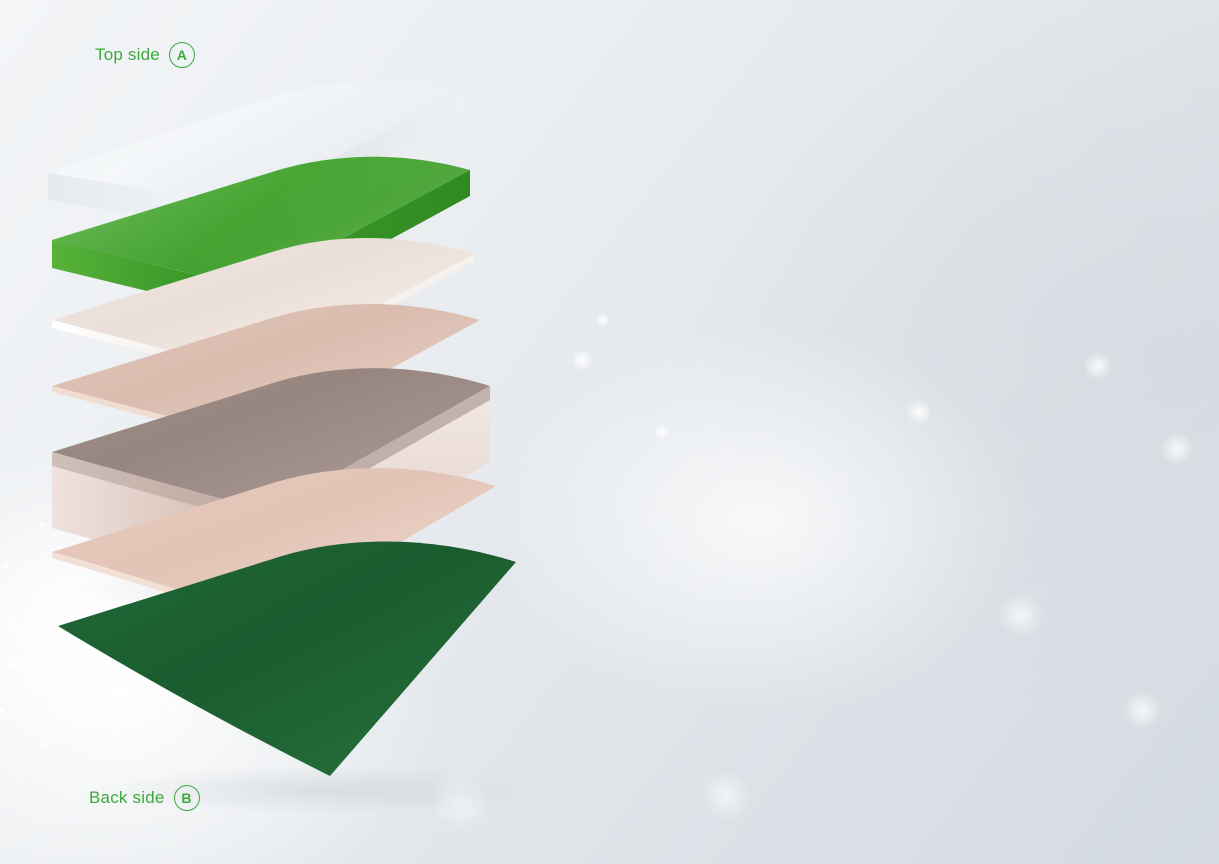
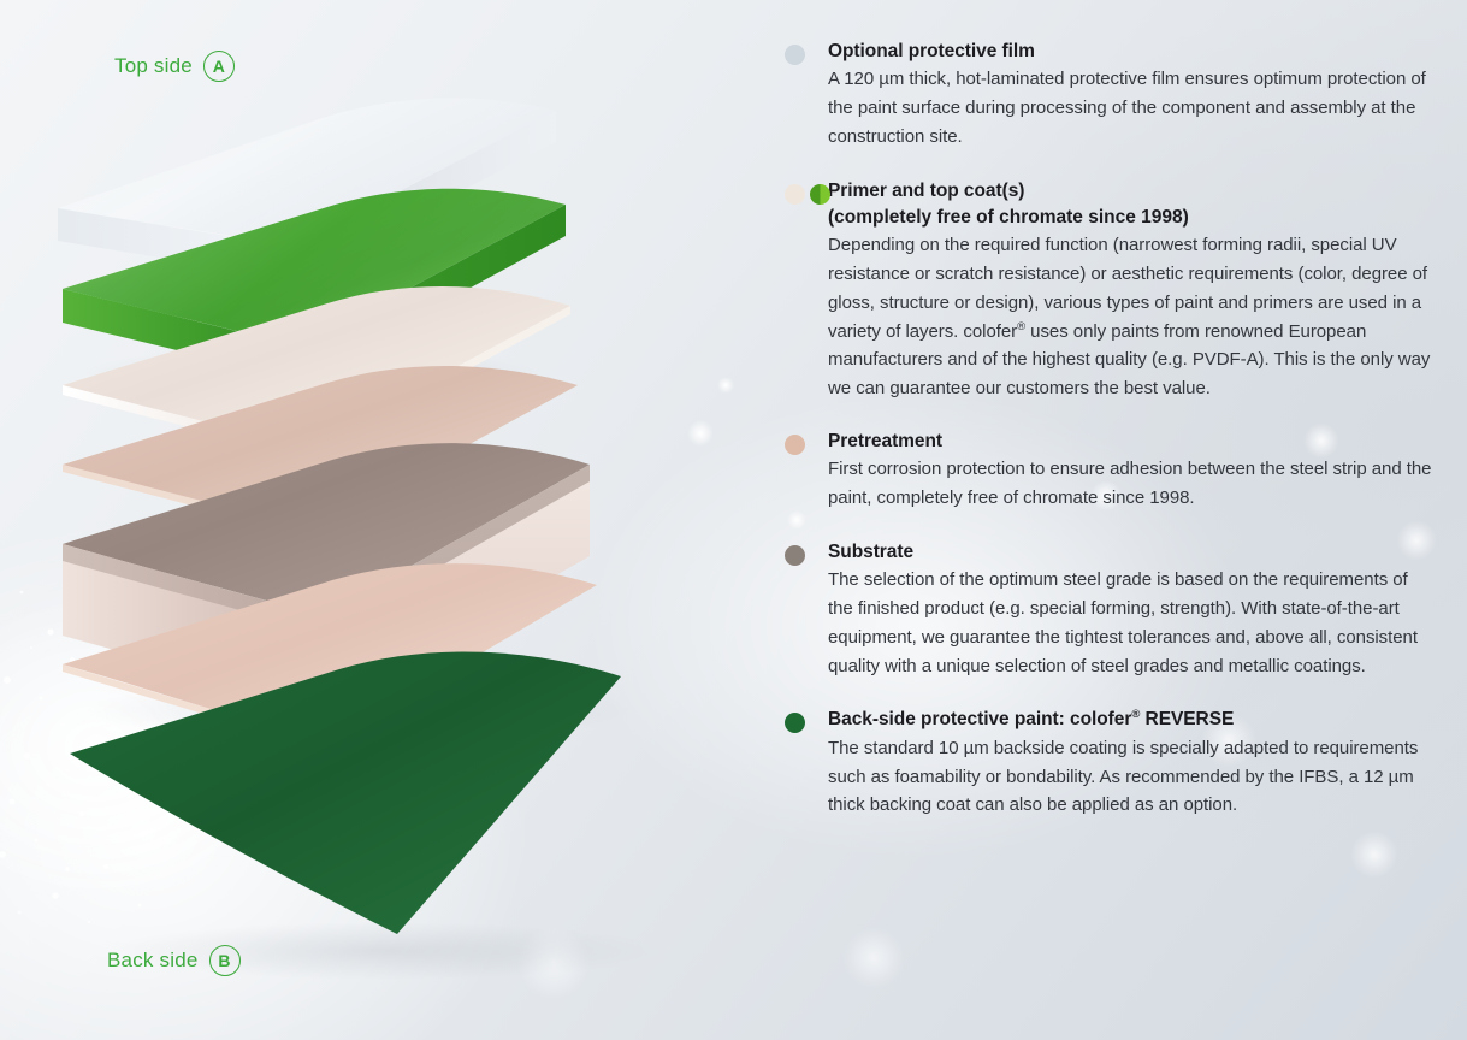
  Top side
  A
  Back side
  B
+ Optional protective film
+ A 120 µm thick, hot-laminated protective film ensures optimum protection of the paint surface during processing of the component and assembly at the construction site.
+ Primer and top coat(s)
+ (completely free of chromate since 1998)
+ Depending on the required function (narrowest forming radii, special UV resistance or scratch resistance) or aesthetic requirements (color, degree of gloss, structure or design), various types of paint and primers are used in a variety of layers. colofer® uses only paints from renowned European manufacturers and of the highest quality (e.g. PVDF-A). This is the only way we can guarantee our customers the best value.
+ Pretreatment
+ First corrosion protection to ensure adhesion between the steel strip and the paint, completely free of chromate since 1998.
+ Substrate
+ The selection of the optimum steel grade is based on the requirements of the finished product (e.g. special forming, strength). With state-of-the-art equipment, we guarantee the tightest tolerances and, above all, consistent quality with a unique selection of steel grades and metallic coatings.
+ Back-side protective paint: colofer® REVERSE
+ The standard 10 µm backside coating is specially adapted to requirements such as foamability or bondability. As recommended by the IFBS, a 12 µm thick backing coat can also be applied as an option.
